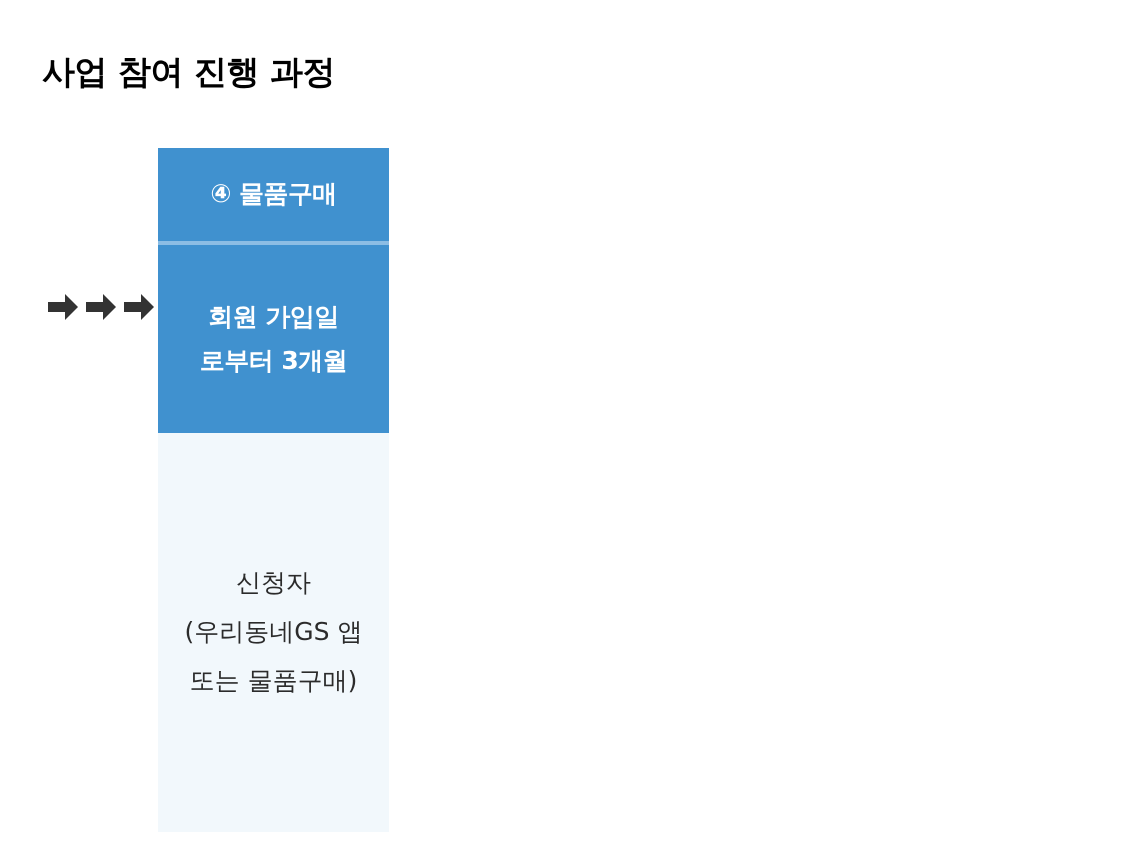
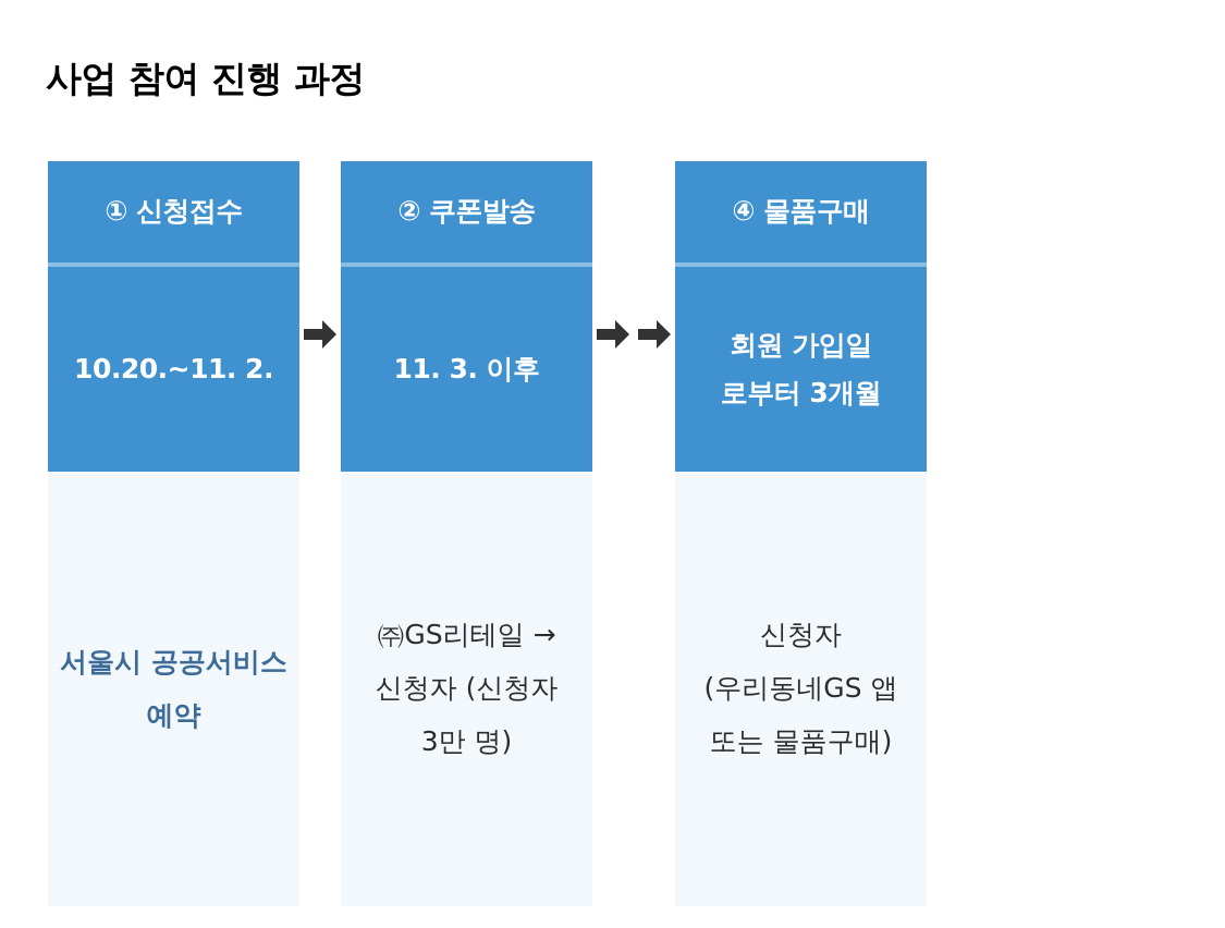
  사업 참여 진행 과정
+ ① 신청접수
+ 10.20.~11. 2.
+ 서울시 공공서비스 예약
+ ② 쿠폰발송
+ 11. 3. 이후
+ ㈜GS리테일 → 신청자 (신청자 3만 명)
  ④ 물품구매
  회원 가입일 로부터 3개월
  신청자 (우리동네GS 앱 또는 물품구매)
